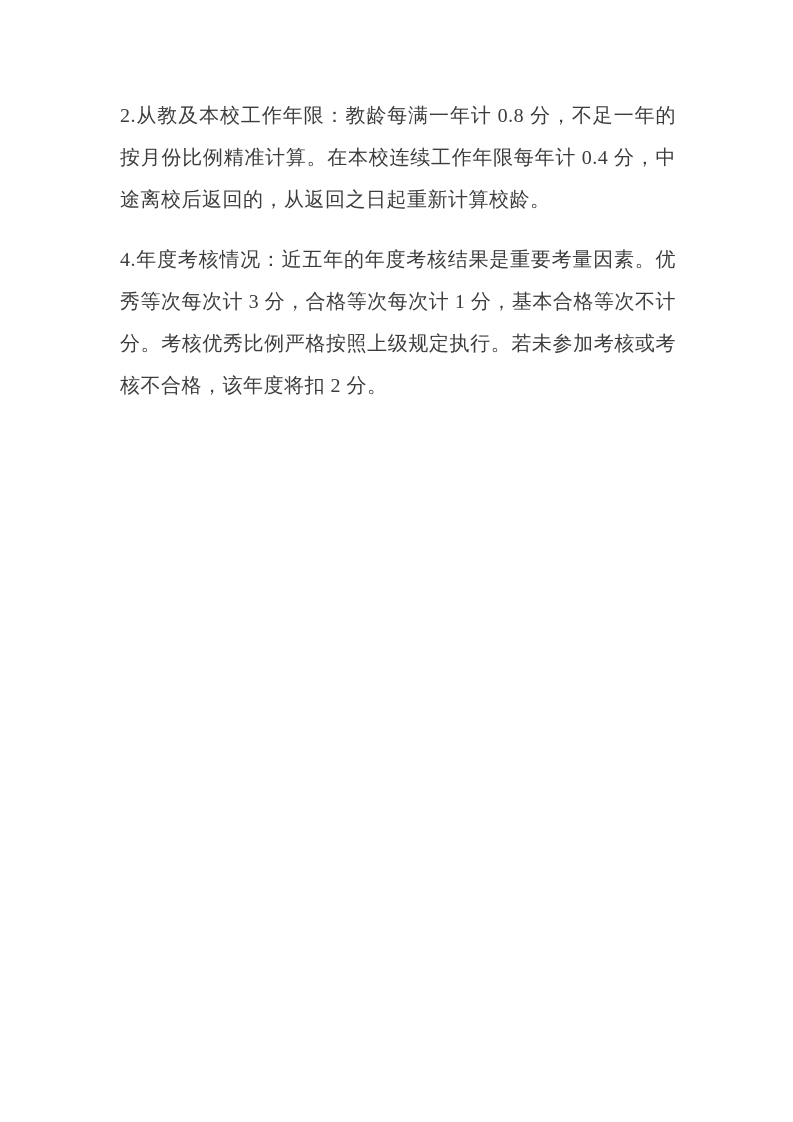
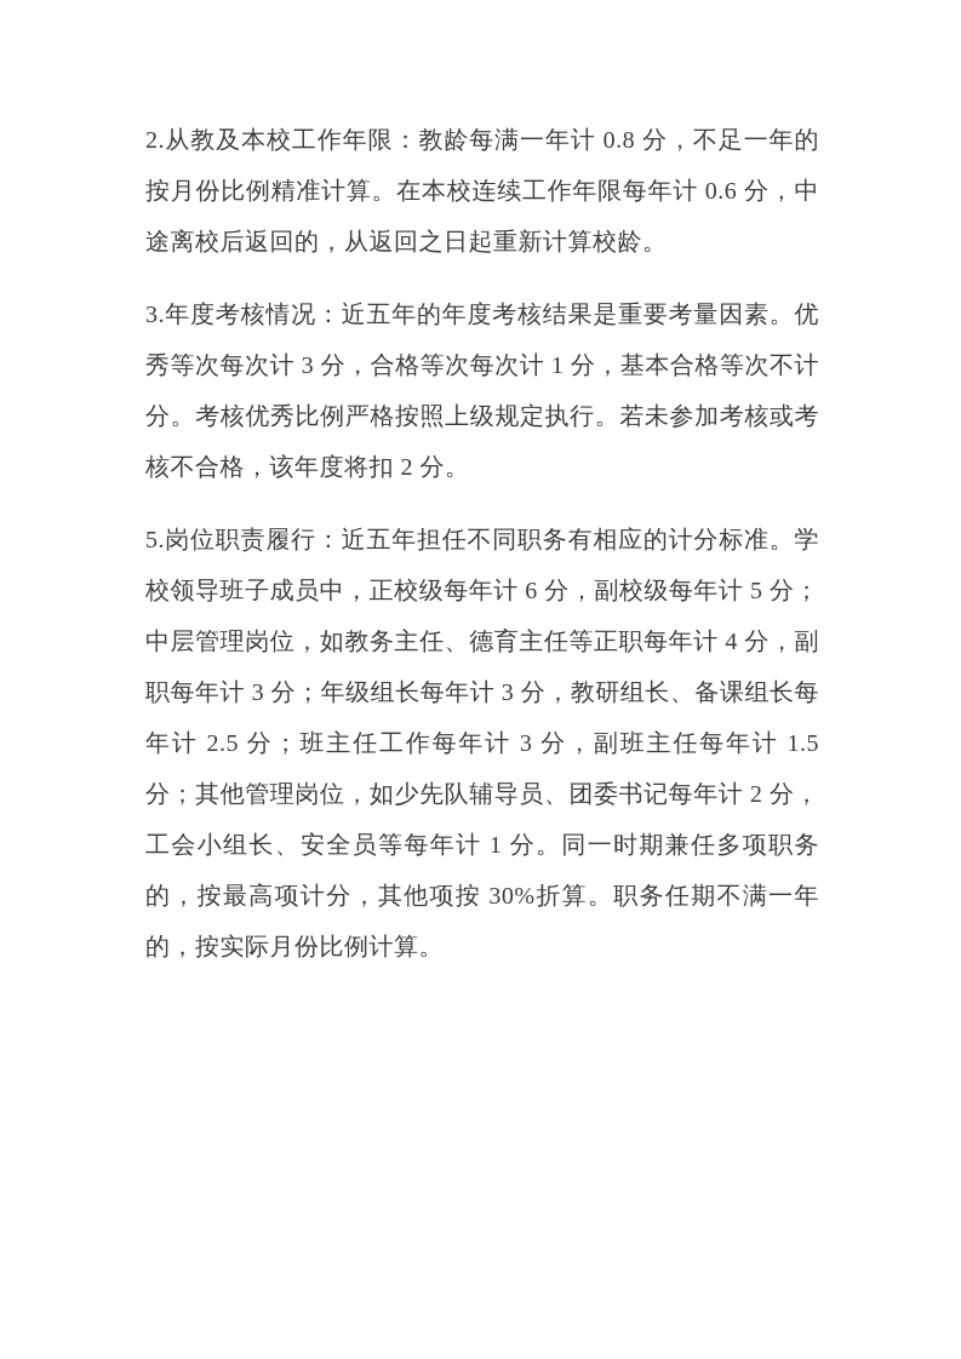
- 2.从教及本校工作年限：教龄每满一年计 0.8 分，不足一年的按月份比例精准计算。在本校连续工作年限每年计 0.4 分，中途离校后返回的，从返回之日起重新计算校龄。
+ 2.从教及本校工作年限：教龄每满一年计 0.8 分，不足一年的按月份比例精准计算。在本校连续工作年限每年计 0.6 分，中途离校后返回的，从返回之日起重新计算校龄。
- 4.年度考核情况：近五年的年度考核结果是重要考量因素。优秀等次每次计 3 分，合格等次每次计 1 分，基本合格等次不计分。考核优秀比例严格按照上级规定执行。若未参加考核或考核不合格，该年度将扣 2 分。
+ 3.年度考核情况：近五年的年度考核结果是重要考量因素。优秀等次每次计 3 分，合格等次每次计 1 分，基本合格等次不计分。考核优秀比例严格按照上级规定执行。若未参加考核或考核不合格，该年度将扣 2 分。
+ 5.岗位职责履行：近五年担任不同职务有相应的计分标准。学校领导班子成员中，正校级每年计 6 分，副校级每年计 5 分；中层管理岗位，如教务主任、德育主任等正职每年计 4 分，副职每年计 3 分；年级组长每年计 3 分，教研组长、备课组长每年计 2.5 分；班主任工作每年计 3 分，副班主任每年计 1.5 分；其他管理岗位，如少先队辅导员、团委书记每年计 2 分，工会小组长、安全员等每年计 1 分。同一时期兼任多项职务的，按最高项计分，其他项按 30%折算。职务任期不满一年的，按实际月份比例计算。
